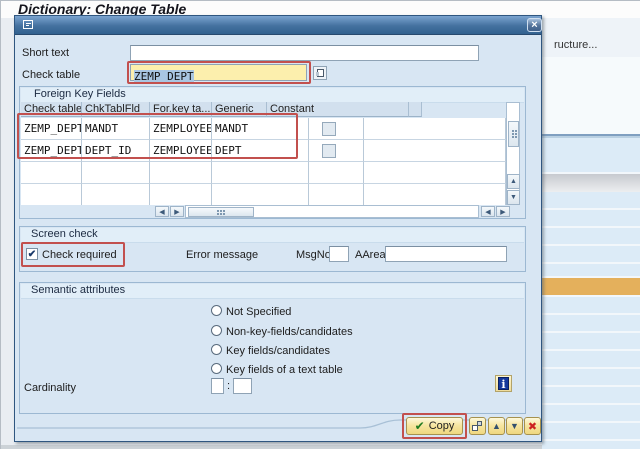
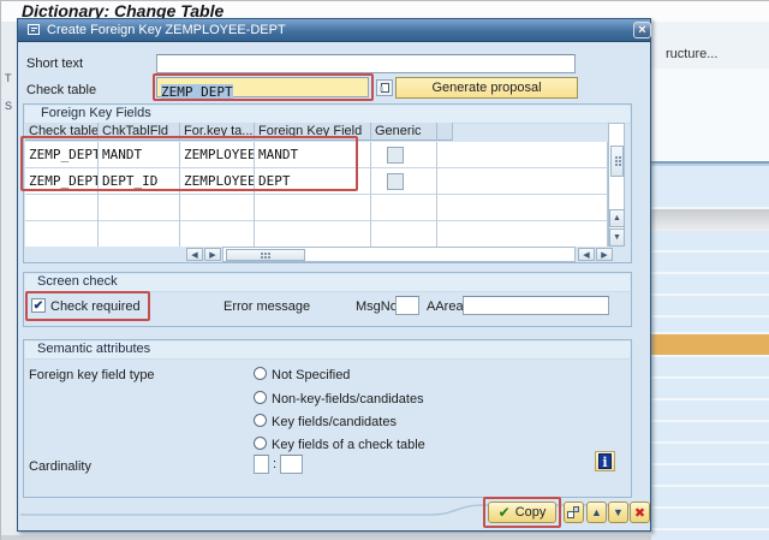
  Dictionary: Change Table
+ T
+ S
  ructure...
+ Create Foreign Key ZEMPLOYEE-DEPT
  ×
  Short text
  Check table
  ZEMP_DEPT
+ Generate proposal
  Foreign Key Fields
  Check table
  ChkTablFld
  For.key ta...
+ Foreign Key Field
  Generic
- Constant
  ZEMP_DEPT
  MANDT
  ZEMPLOYEE
  MANDT
  ZEMP_DEPT
  DEPT_ID
  ZEMPLOYEE
  DEPT
  Screen check
  ✔
  Check required
  Error message
  MsgNo
  AArea
  Semantic attributes
+ Foreign key field type
  Not Specified
  Non-key-fields/candidates
  Key fields/candidates
- Key fields of a text table
+ Key fields of a check table
  Cardinality
  :
  i
  ✔
  Copy
  ▲
  ▼
  ✖
